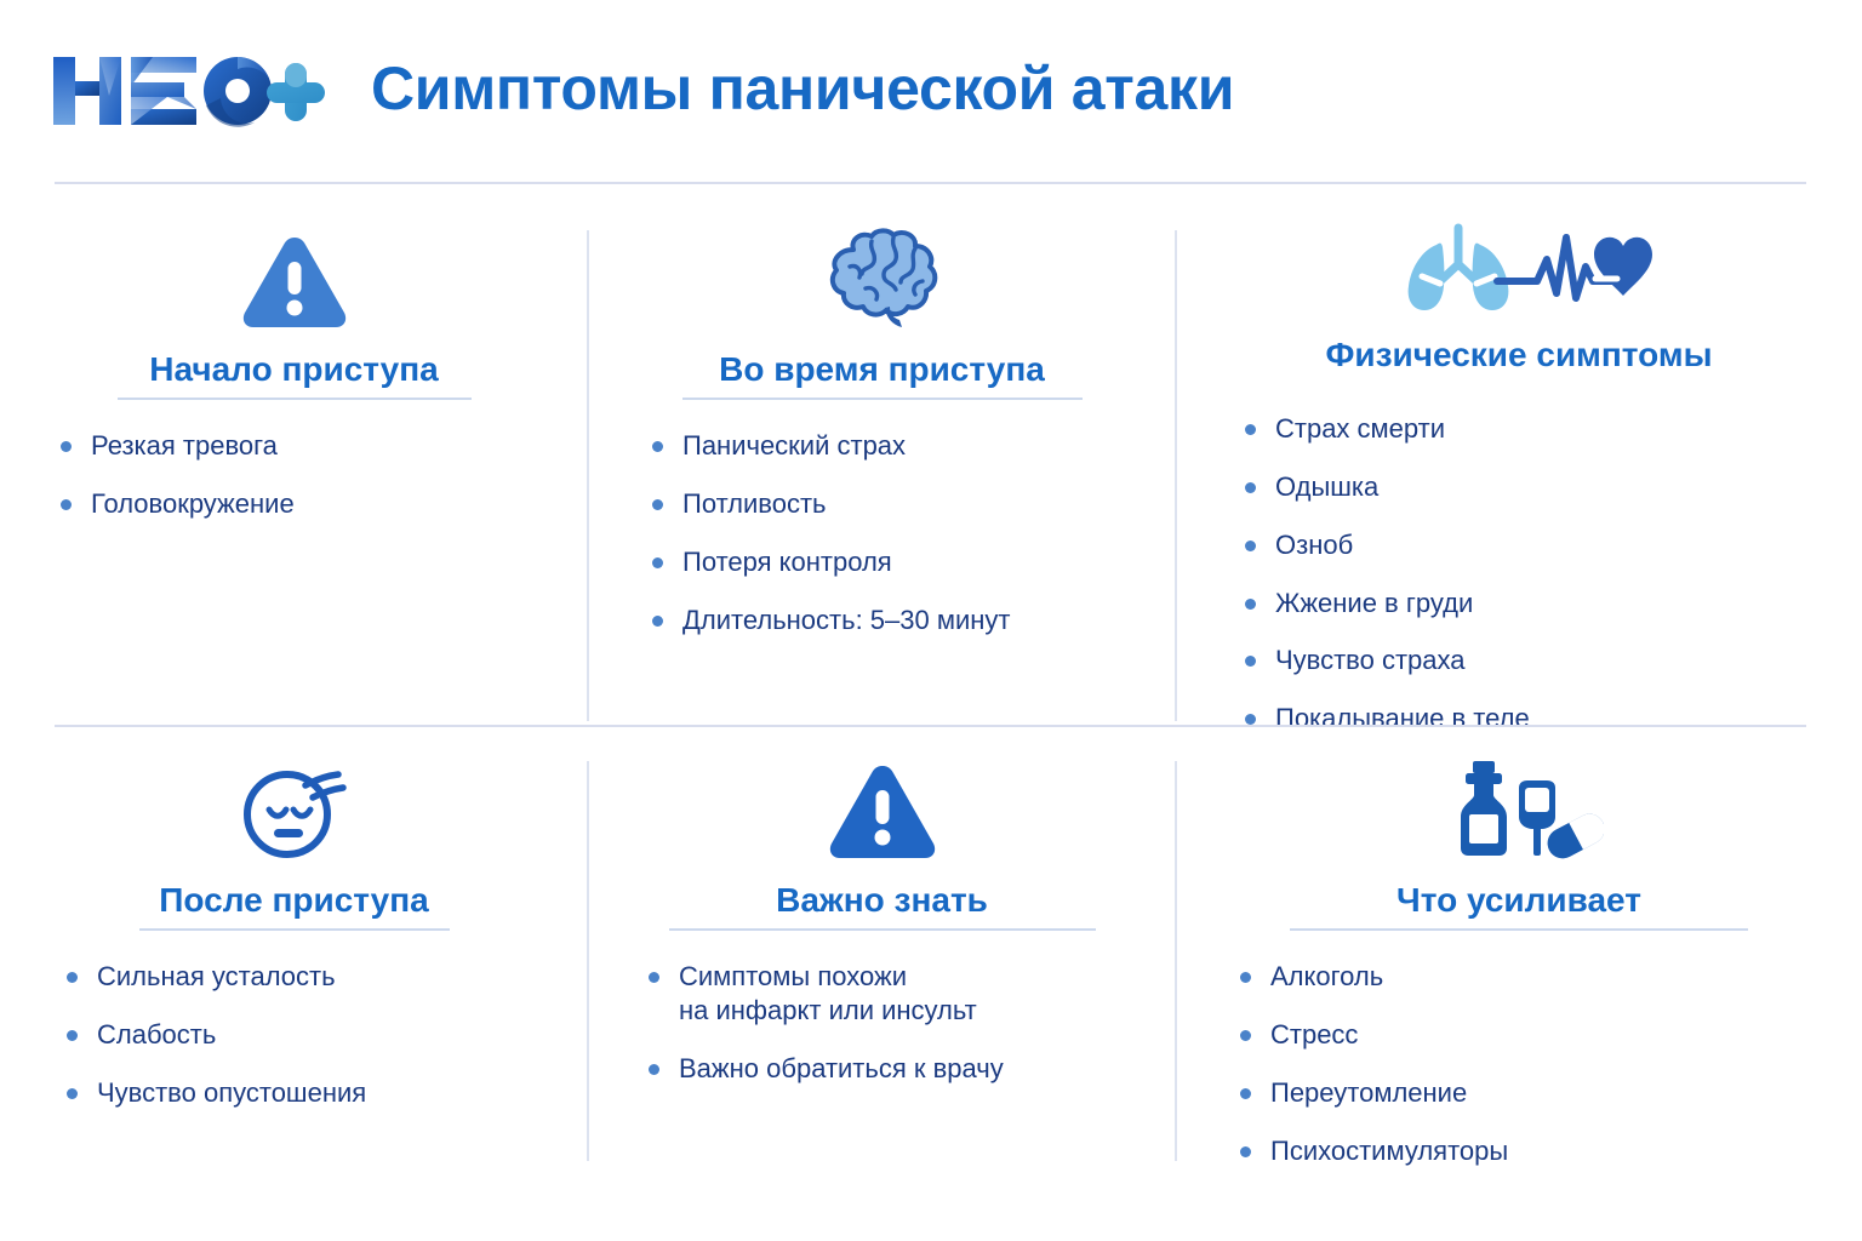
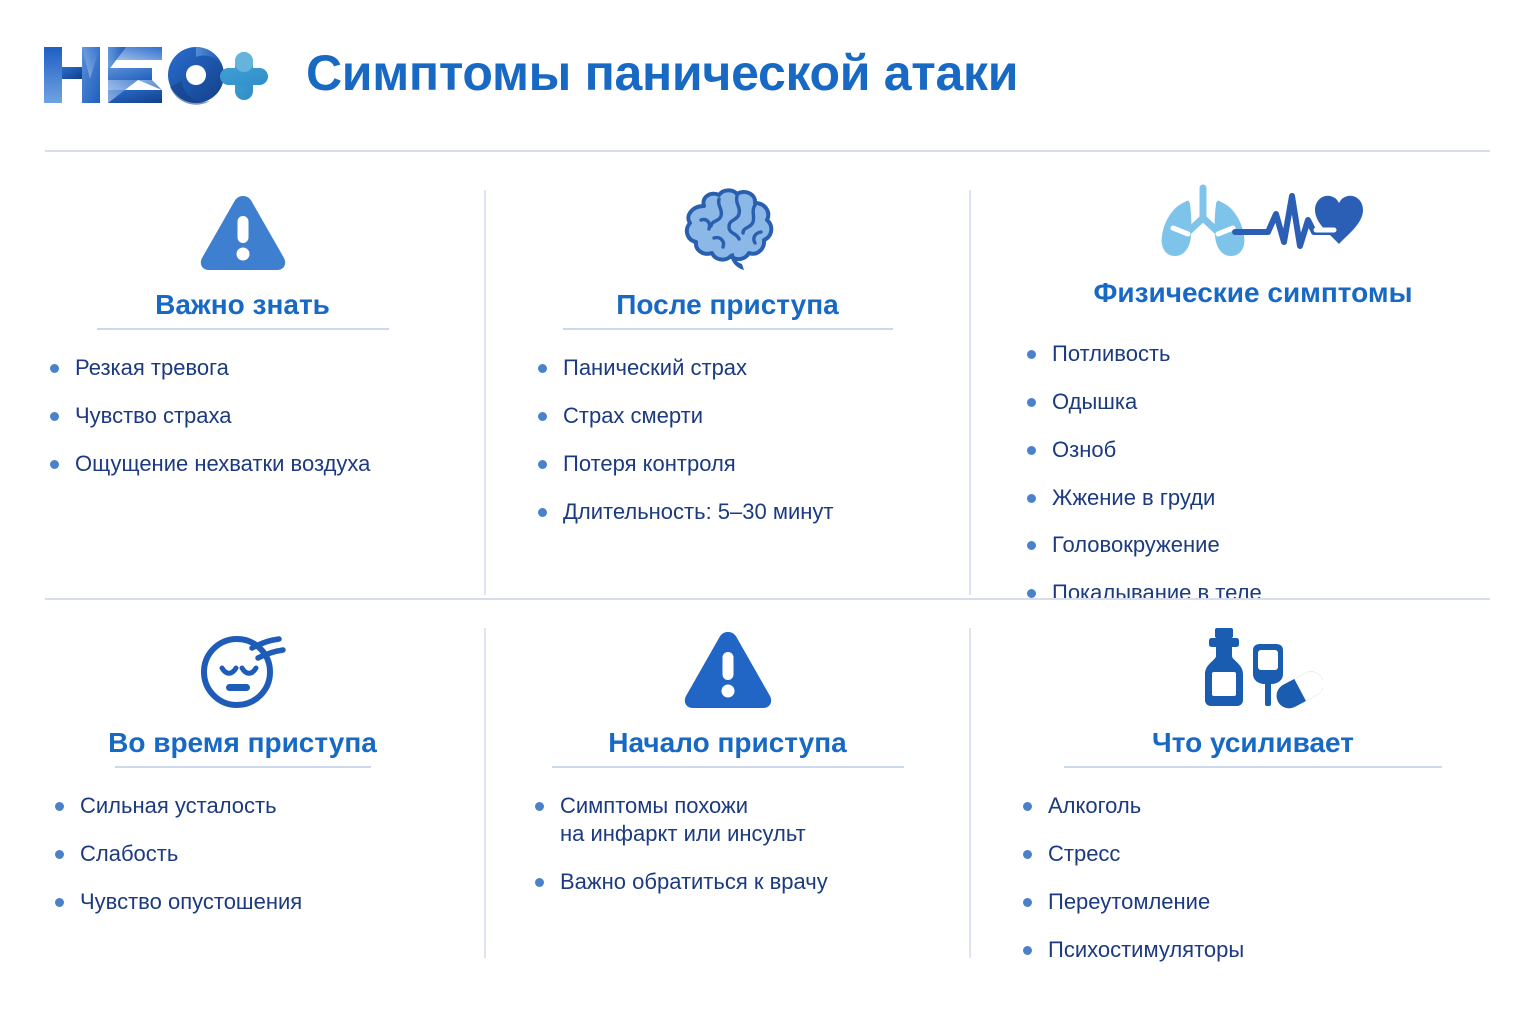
  Симптомы панической атаки
- Начало приступа
+ Важно знать
  Резкая тревога
- Головокружение
+ Чувство страха
+ Ощущение нехватки воздуха
- Во время приступа
+ После приступа
  Панический страх
- Потливость
+ Страх смерти
  Потеря контроля
  Длительность: 5–30 минут
  Физические симптомы
- Страх смерти
+ Потливость
  Одышка
  Озноб
  Жжение в груди
- Чувство страха
+ Головокружение
  Покалывание в теле
- После приступа
+ Во время приступа
  Сильная усталость
  Слабость
  Чувство опустошения
- Важно знать
+ Начало приступа
  Симптомы похожи
  на инфаркт или инсульт
  Важно обратиться к врачу
  Что усиливает
  Алкоголь
  Стресс
  Переутомление
  Психостимуляторы
